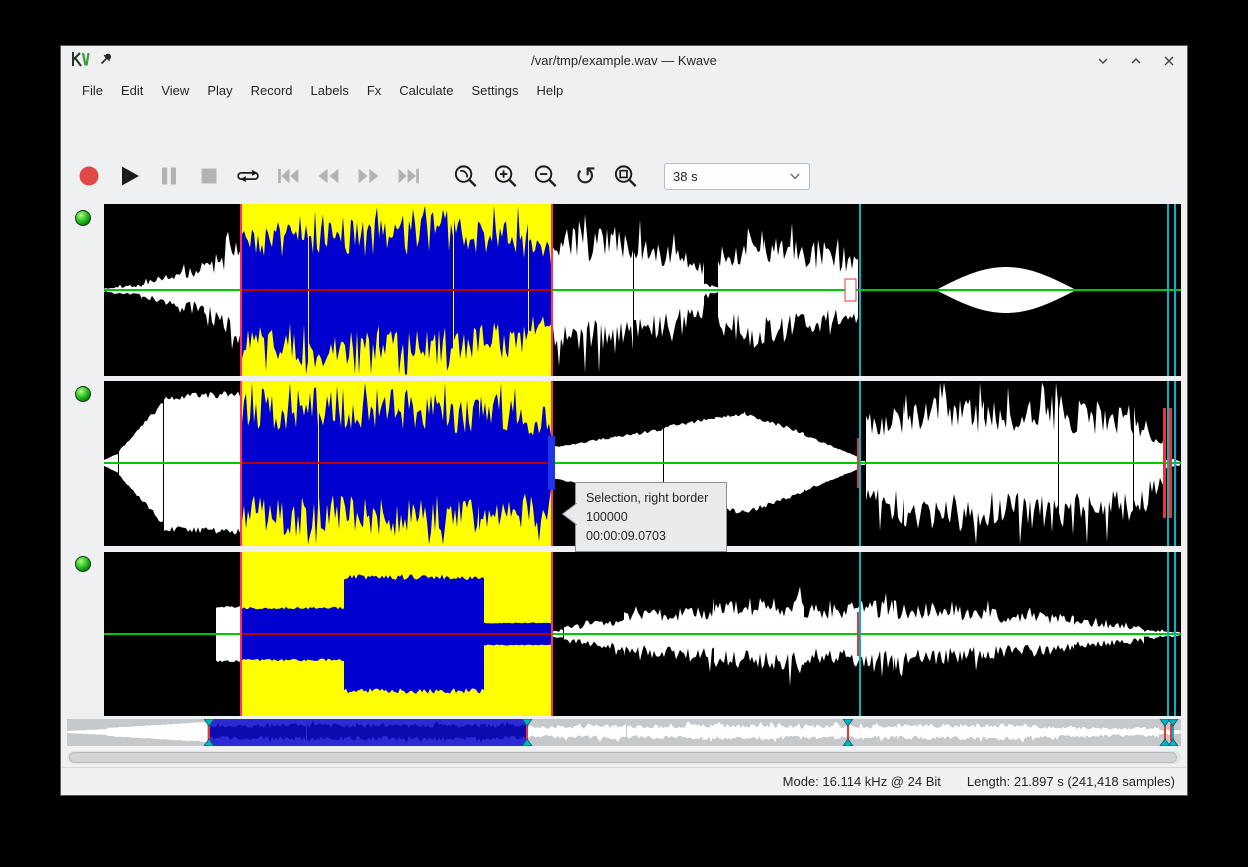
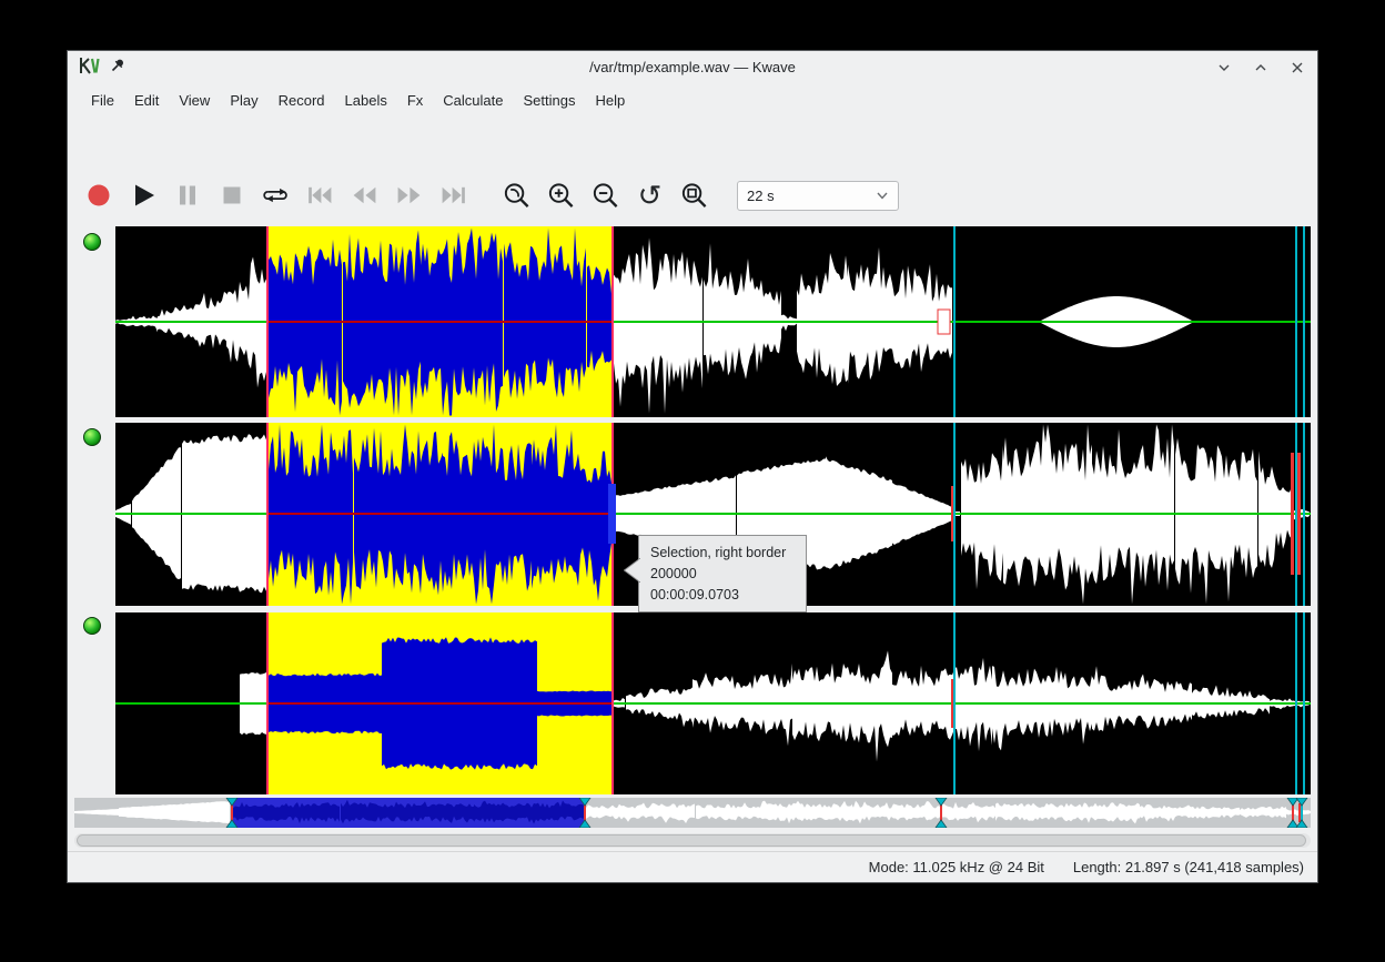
  /var/tmp/example.wav — Kwave
  File
  Edit
  View
  Play
  Record
  Labels
  Fx
  Calculate
  Settings
  Help
  ↺
- 38 s
+ 22 s
- Mode: 16.114 kHz @ 24 Bit
+ Mode: 11.025 kHz @ 24 Bit
  Length: 21.897 s (241,418 samples)
  Selection, right border
- 100000
+ 200000
  00:00:09.0703
